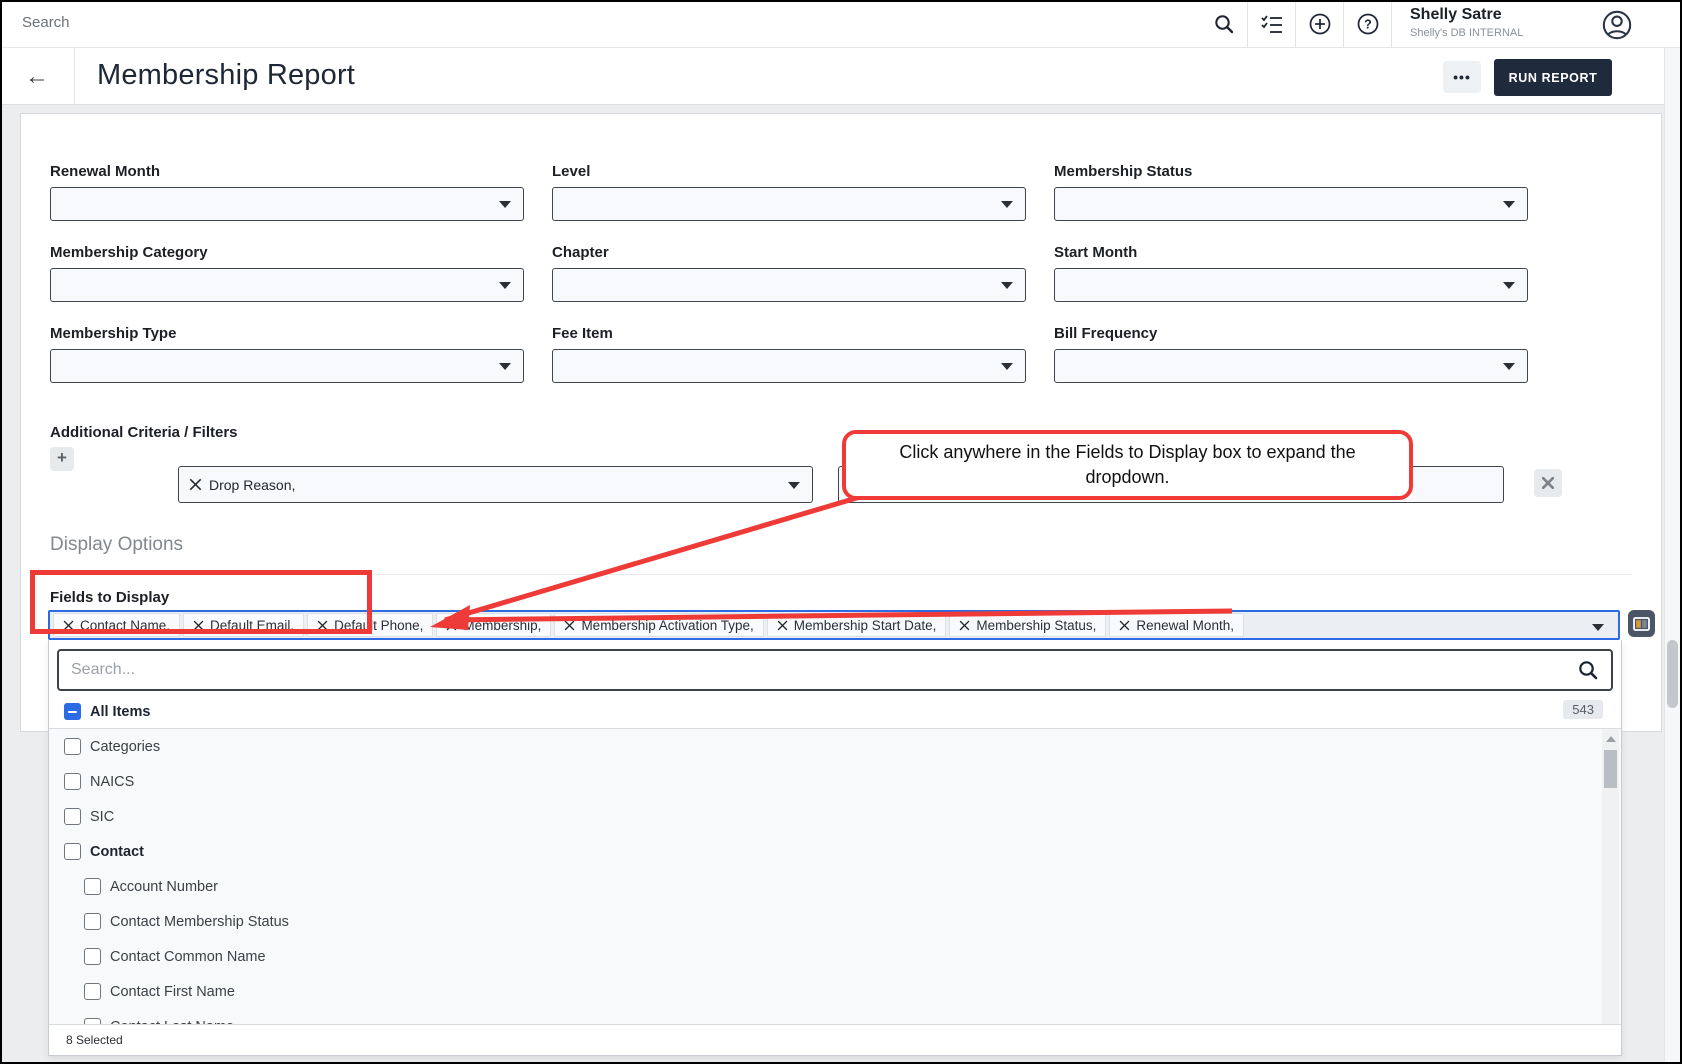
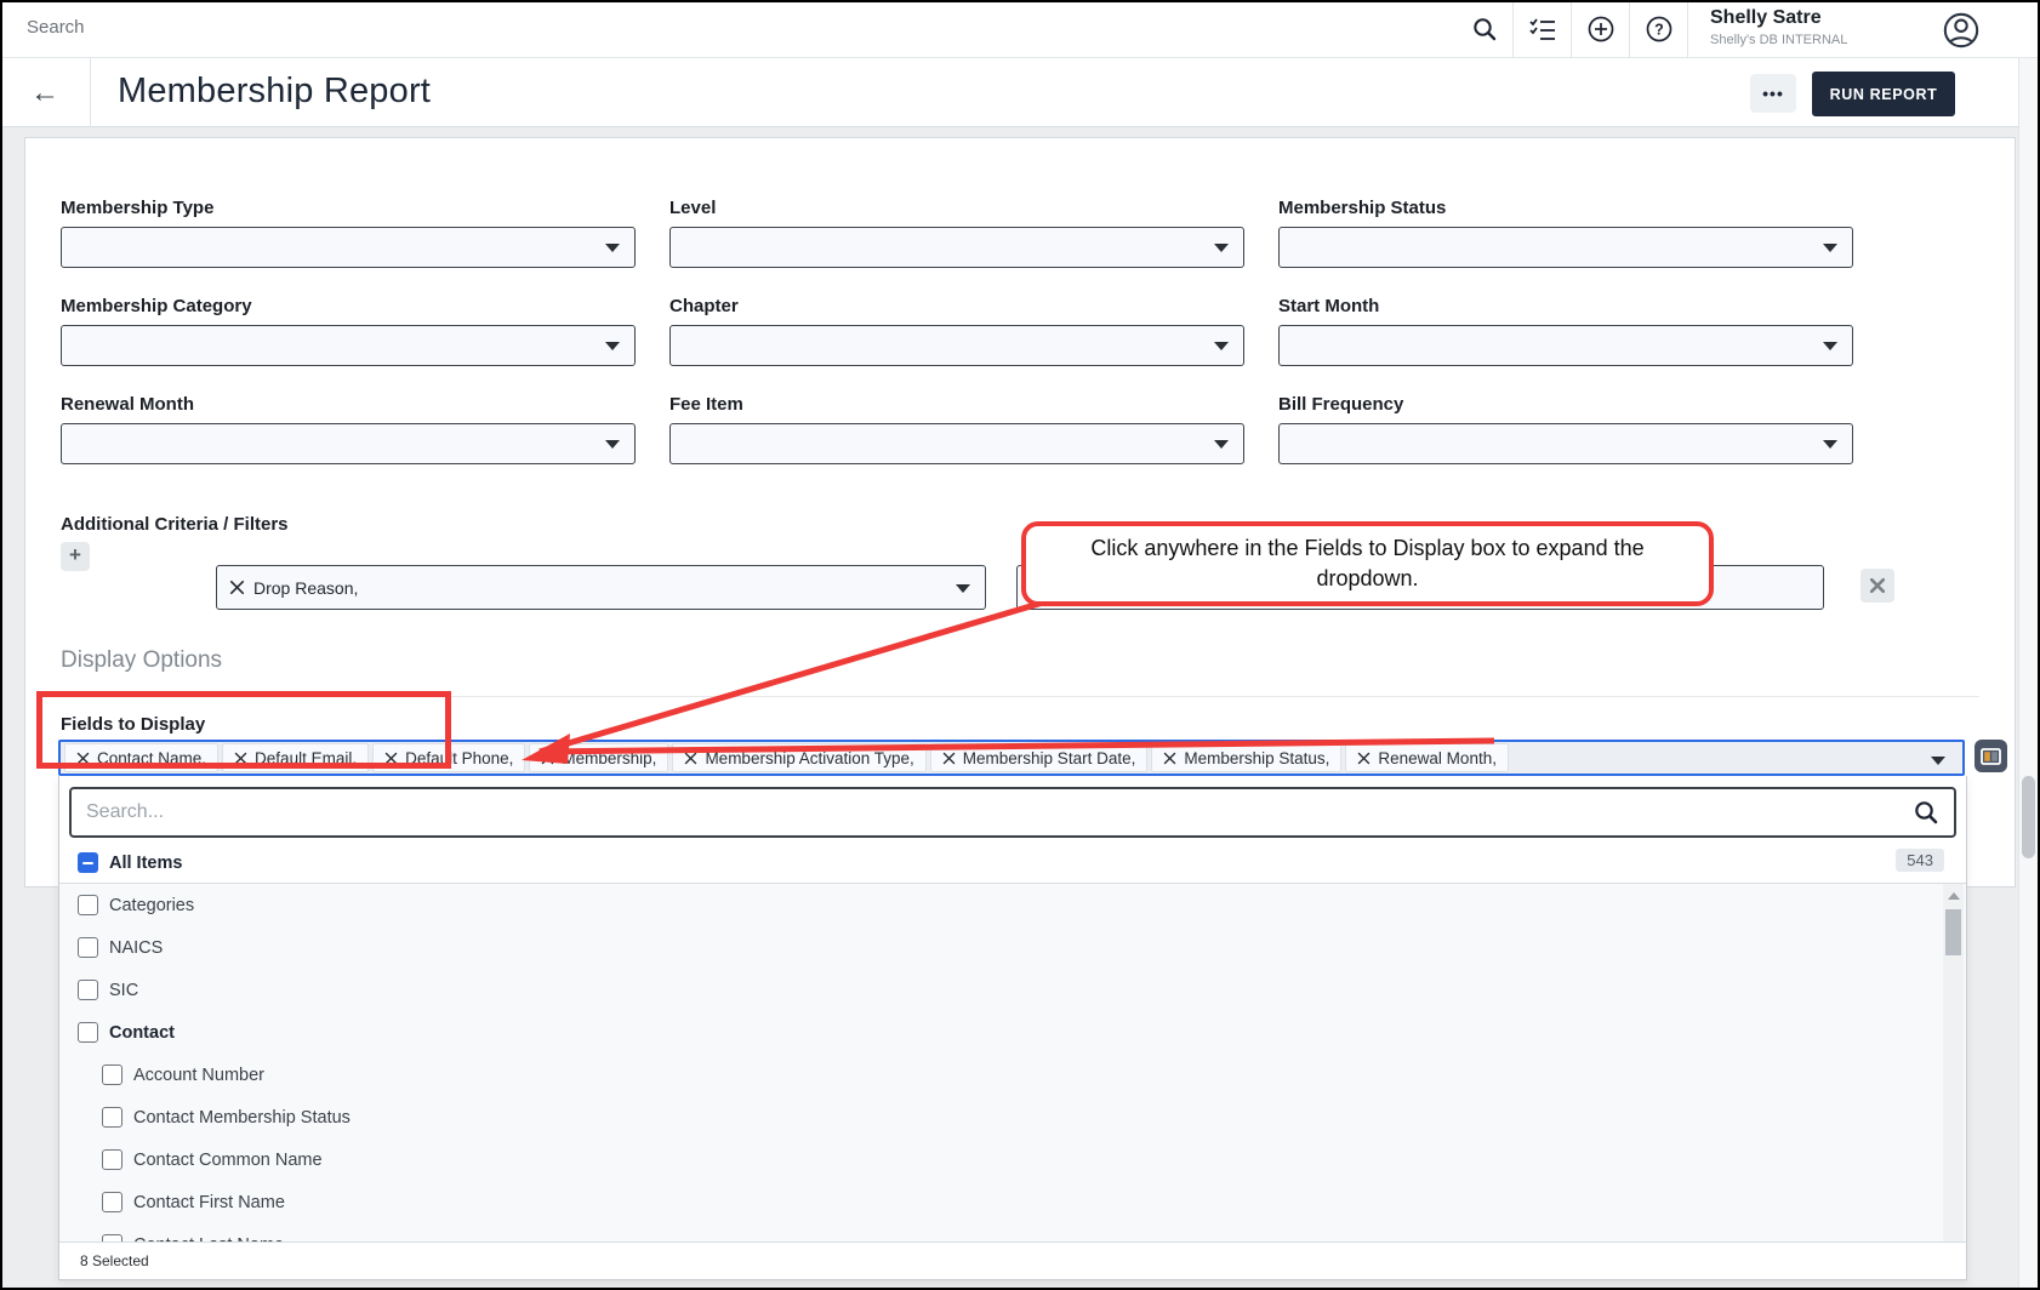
  Search
  ?
  Shelly Satre
  Shelly's DB INTERNAL
  ←
  Membership Report
  •••
  RUN REPORT
- Renewal Month
+ Membership Type
  Level
  Membership Status
  Membership Category
  Chapter
  Start Month
- Membership Type
+ Renewal Month
  Fee Item
  Bill Frequency
  Additional Criteria / Filters
  +
  Drop Reason,
  Display Options
  Fields to Display
  Contact Name,
  Default Email,
  Default Phone,
  Membership,
  Membership Activation Type,
  Membership Start Date,
  Membership Status,
  Renewal Month,
  Search...
  All Items
  543
  Categories
  NAICS
  SIC
  Contact
  Account Number
  Contact Membership Status
  Contact Common Name
  Contact First Name
  8 Selected
  Click anywhere in the Fields to Display box to expand the dropdown.
